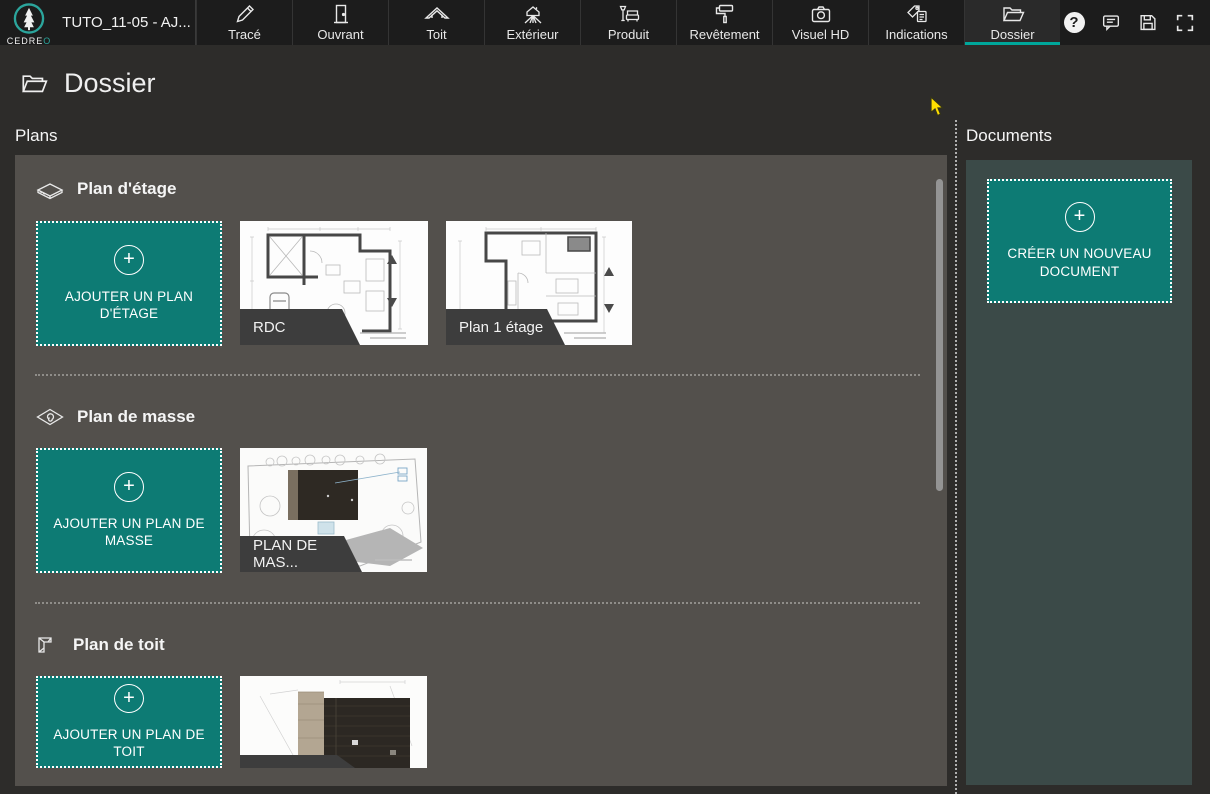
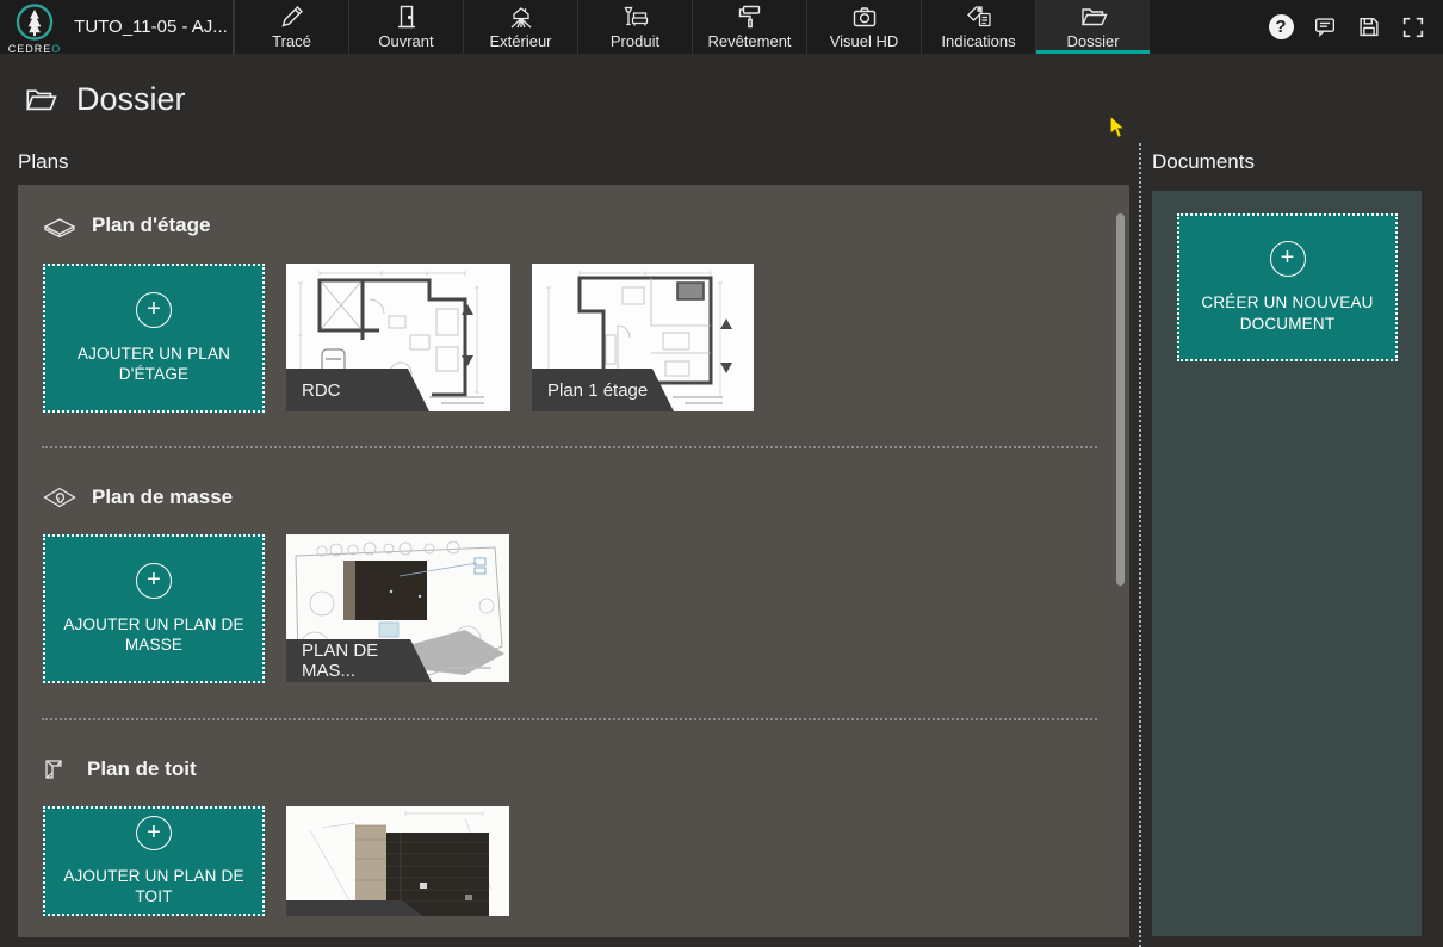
  CEDREO
  TUTO_11-05 - AJ...
  Tracé
  Ouvrant
- Toit
  Extérieur
  Produit
  Revêtement
  Visuel HD
  Indications
  Dossier
  ?
  Dossier
  Plans
  Documents
  Plan d'étage
  +
  AJOUTER UN PLAN D'ÉTAGE
  RDC
  Plan 1 étage
  Plan de masse
  +
  AJOUTER UN PLAN DE MASSE
  PLAN DE MAS...
  Plan de toit
  +
  AJOUTER UN PLAN DE TOIT
  +
  CRÉER UN NOUVEAU DOCUMENT
